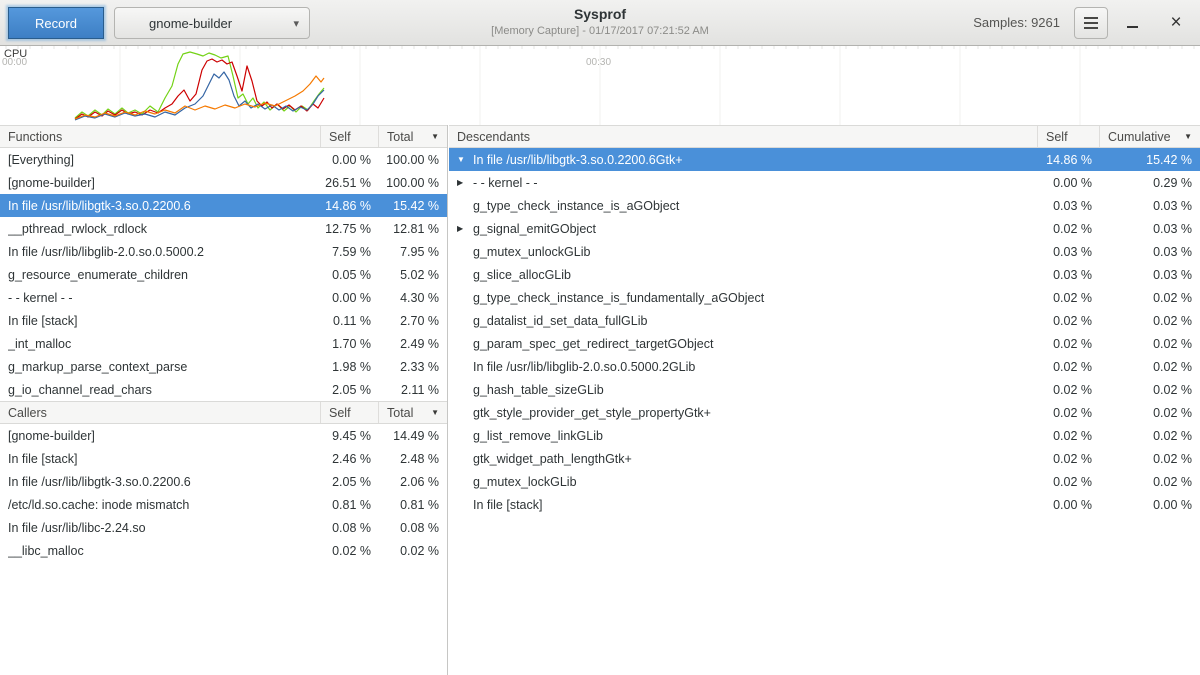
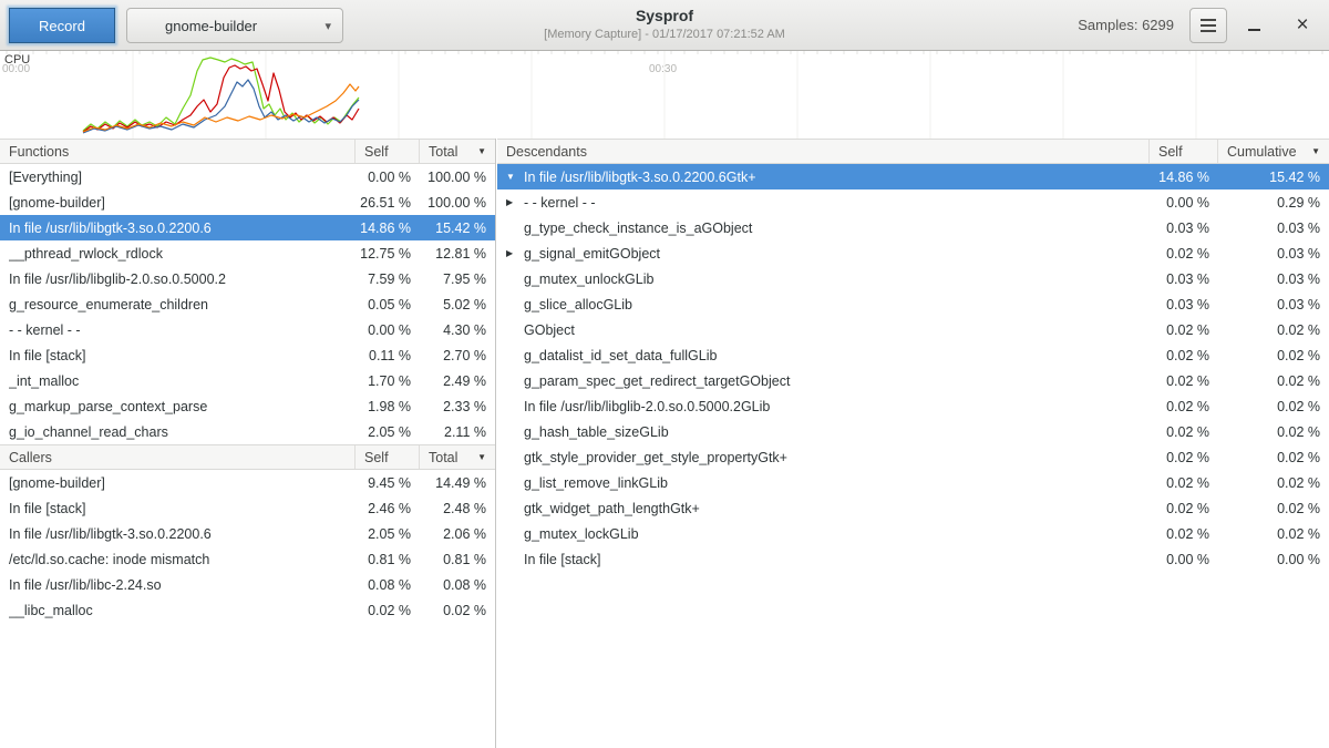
  Record
  gnome-builder
  ▾
  Sysprof
  [Memory Capture] - 01/17/2017 07:21:52 AM
- Samples: 9261
+ Samples: 6299
  ×
  CPU
  00:00
  00:30
  Functions
  Self
  Total
  ▼
  [Everything]
  0.00 %
  100.00 %
  [gnome-builder]
  26.51 %
  100.00 %
  In file /usr/lib/libgtk-3.so.0.2200.6
  14.86 %
  15.42 %
  __pthread_rwlock_rdlock
  12.75 %
  12.81 %
  In file /usr/lib/libglib-2.0.so.0.5000.2
  7.59 %
  7.95 %
  g_resource_enumerate_children
  0.05 %
  5.02 %
  - - kernel - -
  0.00 %
  4.30 %
  In file [stack]
  0.11 %
  2.70 %
  _int_malloc
  1.70 %
  2.49 %
  g_markup_parse_context_parse
  1.98 %
  2.33 %
  g_io_channel_read_chars
  2.05 %
  2.11 %
  Callers
  Self
  Total
  ▼
  [gnome-builder]
  9.45 %
  14.49 %
  In file [stack]
  2.46 %
  2.48 %
  In file /usr/lib/libgtk-3.so.0.2200.6
  2.05 %
  2.06 %
  /etc/ld.so.cache: inode mismatch
  0.81 %
  0.81 %
  In file /usr/lib/libc-2.24.so
  0.08 %
  0.08 %
  __libc_malloc
  0.02 %
  0.02 %
  Descendants
  Self
  Cumulative
  ▼
  ▼
  In file /usr/lib/libgtk-3.so.0.2200.6
  Gtk+
  14.86 %
  15.42 %
  ▶
  - - kernel - -
  0.00 %
  0.29 %
  g_type_check_instance_is_a
  GObject
  0.03 %
  0.03 %
  ▶
  g_signal_emit
  GObject
  0.02 %
  0.03 %
  g_mutex_unlock
  GLib
  0.03 %
  0.03 %
  g_slice_alloc
  GLib
  0.03 %
  0.03 %
- g_type_check_instance_is_fundamentally_a
  GObject
  0.02 %
  0.02 %
  g_datalist_id_set_data_full
  GLib
  0.02 %
  0.02 %
  g_param_spec_get_redirect_target
  GObject
  0.02 %
  0.02 %
  In file /usr/lib/libglib-2.0.so.0.5000.2
  GLib
  0.02 %
  0.02 %
  g_hash_table_size
  GLib
  0.02 %
  0.02 %
  gtk_style_provider_get_style_property
  Gtk+
  0.02 %
  0.02 %
  g_list_remove_link
  GLib
  0.02 %
  0.02 %
  gtk_widget_path_length
  Gtk+
  0.02 %
  0.02 %
  g_mutex_lock
  GLib
  0.02 %
  0.02 %
  In file [stack]
  0.00 %
  0.00 %
